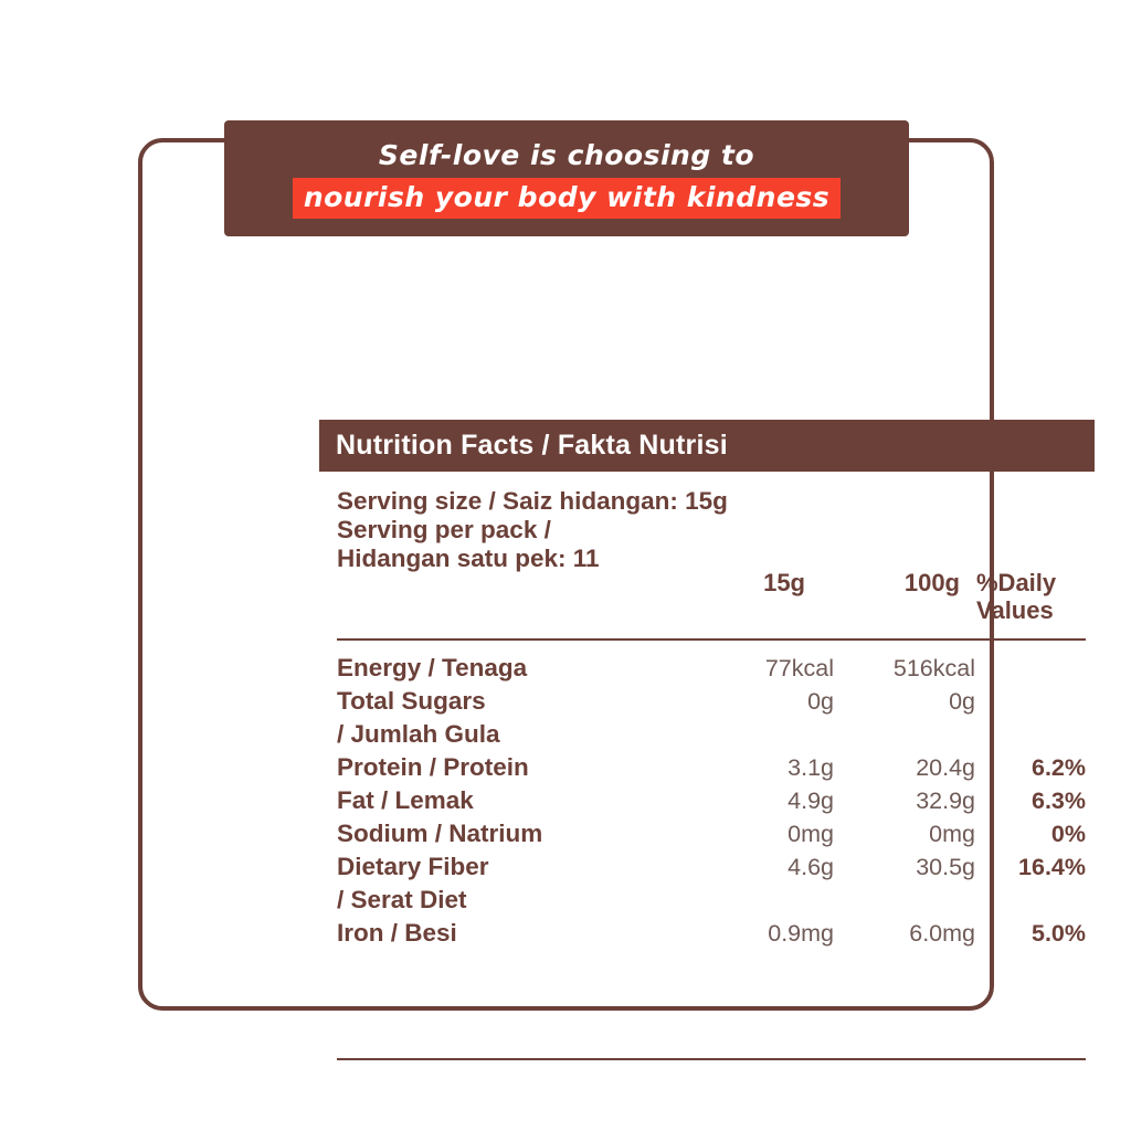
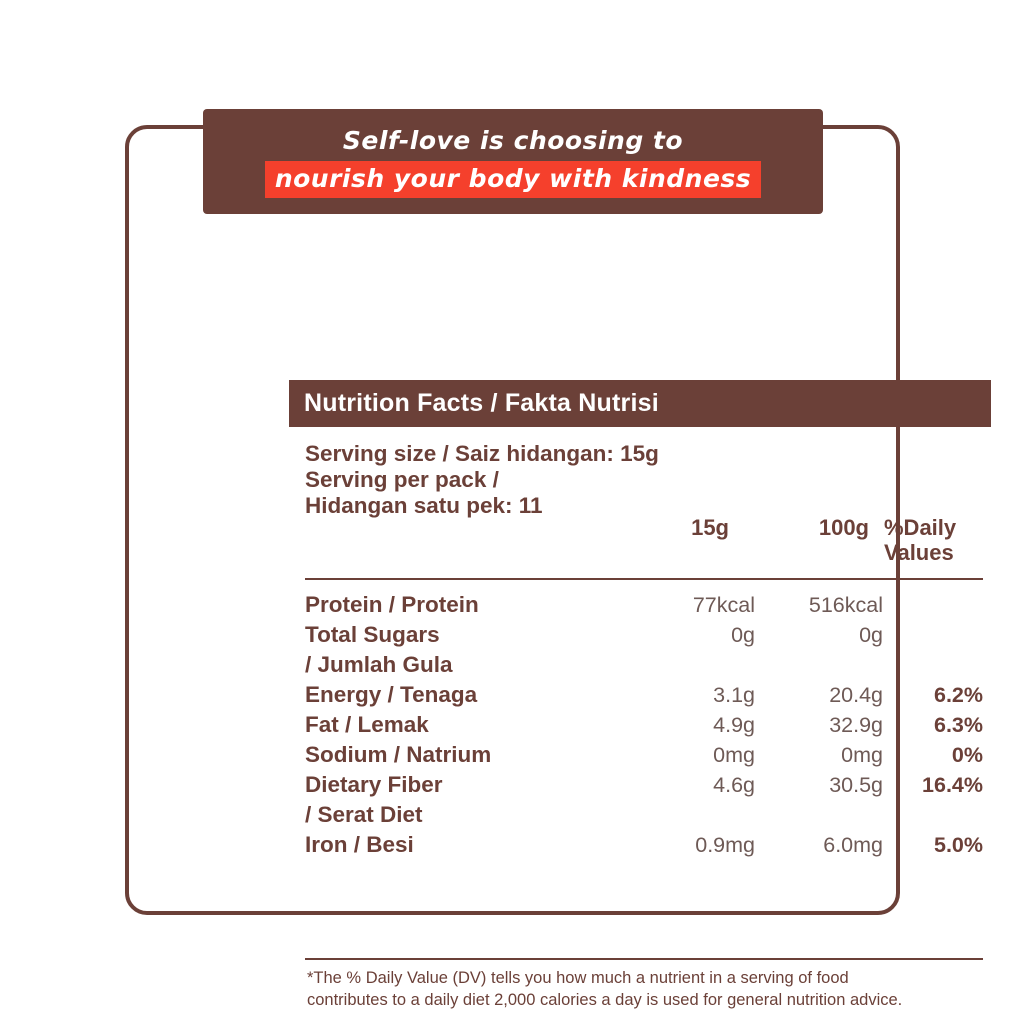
  Nutrition Facts / Fakta Nutrisi
  Serving size / Saiz hidangan: 15g
  Serving per pack /
  Hidangan satu pek: 11
  15g
  100g
  %Daily
  Values
- Energy / Tenaga	77kcal	516kcal
+ Protein / Protein	77kcal	516kcal
  Total Sugars/ Jumlah Gula	0g	0g
- Protein / Protein	3.1g	20.4g	6.2%
+ Energy / Tenaga	3.1g	20.4g	6.2%
  Fat / Lemak	4.9g	32.9g	6.3%
  Sodium / Natrium	0mg	0mg	0%
  Dietary Fiber/ Serat Diet	4.6g	30.5g	16.4%
  Iron / Besi	0.9mg	6.0mg	5.0%
+ *The % Daily Value (DV) tells you how much a nutrient in a serving of food
+ contributes to a daily diet 2,000 calories a day is used for general nutrition advice.
  Self-love is choosing to
  nourish your body with kindness
